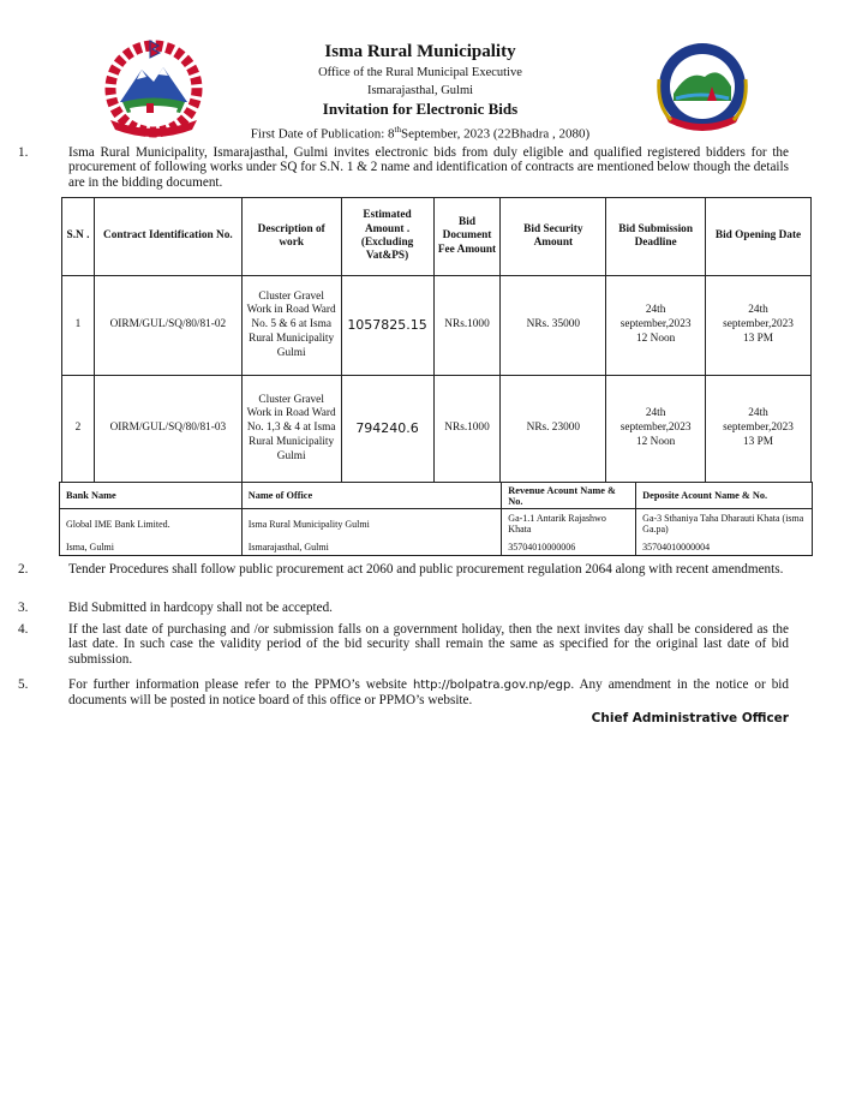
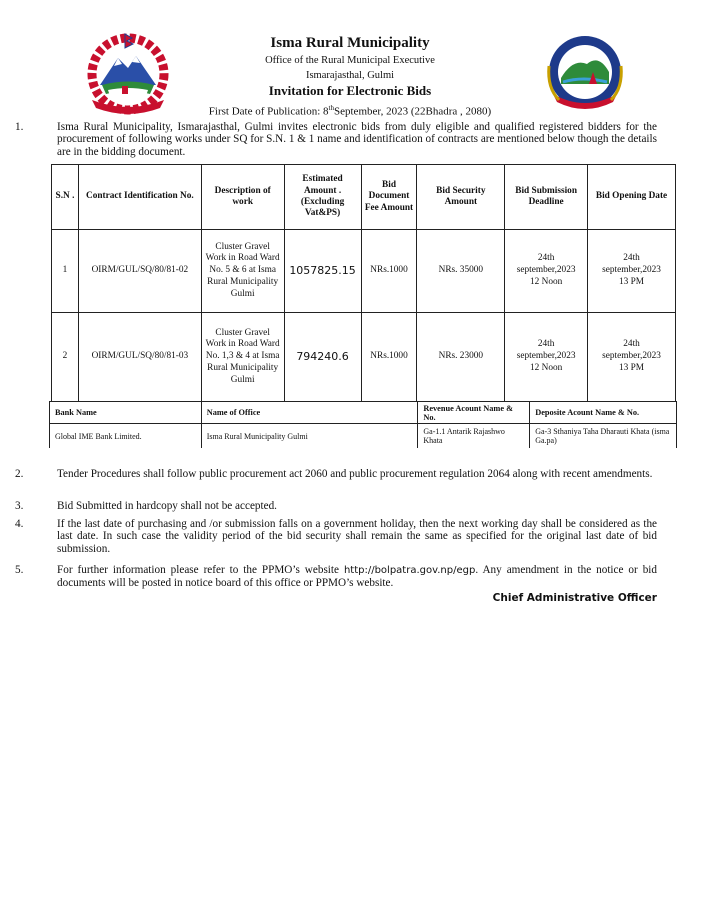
  Isma Rural Municipality
  Office of the Rural Municipal Executive
  Ismarajasthal, Gulmi
  Invitation for Electronic Bids
  First Date of Publication: 8thSeptember, 2023 (22Bhadra , 2080)
  1.
- Isma Rural Municipality, Ismarajasthal, Gulmi invites electronic bids from duly eligible and qualified registered bidders for the procurement of following works under SQ for S.N. 1 & 2 name and identification of contracts are mentioned below though the details are in the bidding document.
+ Isma Rural Municipality, Ismarajasthal, Gulmi invites electronic bids from duly eligible and qualified registered bidders for the procurement of following works under SQ for S.N. 1 & 1 name and identification of contracts are mentioned below though the details are in the bidding document.
  S.N .	Contract Identification No.	Description of work	Estimated Amount .(Excluding Vat&PS)	Bid Document Fee Amount	Bid Security Amount	Bid Submission Deadline	Bid Opening Date
  1	OIRM/GUL/SQ/80/81-02	Cluster Gravel Work in Road Ward No. 5 & 6 at Isma Rural Municipality Gulmi	1057825.15	NRs.1000	NRs. 35000	24thseptember,202312 Noon	24thseptember,202313 PM
  2	OIRM/GUL/SQ/80/81-03	Cluster Gravel Work in Road Ward No. 1,3 & 4 at Isma Rural Municipality Gulmi	794240.6	NRs.1000	NRs. 23000	24thseptember,202312 Noon	24thseptember,202313 PM
  Bank Name	Name of Office	Revenue Acount Name & No.	Deposite Acount Name & No.
  Global IME Bank Limited.	Isma Rural Municipality Gulmi	Ga-1.1 Antarik Rajashwo Khata	Ga-3 Sthaniya Taha Dharauti Khata (isma Ga.pa)
- Isma, Gulmi	Ismarajasthal, Gulmi	35704010000006	35704010000004
  2.
  Tender Procedures shall follow public procurement act 2060 and public procurement regulation 2064 along with recent amendments.
  3.
  Bid Submitted in hardcopy shall not be accepted.
  4.
- If the last date of purchasing and /or submission falls on a government holiday, then the next invites day shall be considered as the last date. In such case the validity period of the bid security shall remain the same as specified for the original last date of bid submission.
+ If the last date of purchasing and /or submission falls on a government holiday, then the next working day shall be considered as the last date. In such case the validity period of the bid security shall remain the same as specified for the original last date of bid submission.
  5.
  For further information please refer to the PPMO’s website http://bolpatra.gov.np/egp. Any amendment in the notice or bid documents will be posted in notice board of this office or PPMO’s website.
  Chief Administrative Officer
